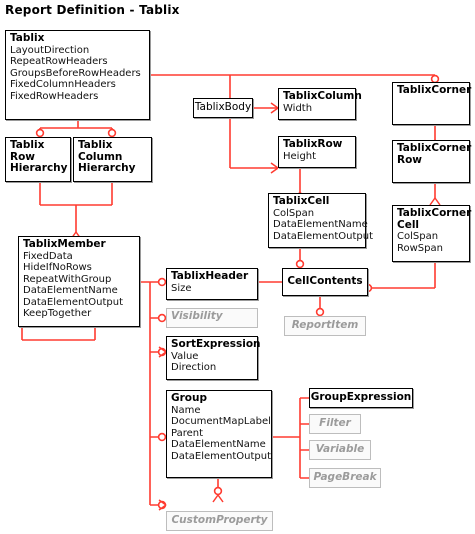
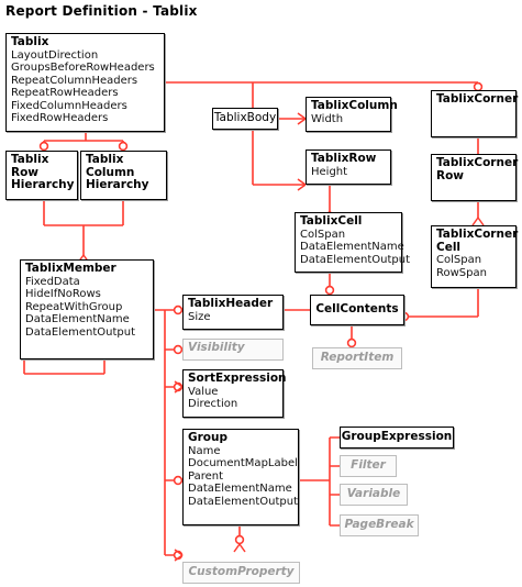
  Report Definition - Tablix
  Tablix
  LayoutDirection
- RepeatRowHeaders
+ GroupsBeforeRowHeaders
+ RepeatColumnHeaders
- GroupsBeforeRowHeaders
+ RepeatRowHeaders
  FixedColumnHeaders
  FixedRowHeaders
  Tablix
  Row
  Hierarchy
  Tablix
  Column
  Hierarchy
  TablixMember
  FixedData
  HideIfNoRows
  RepeatWithGroup
  DataElementName
  DataElementOutput
- KeepTogether
  TablixBody
  TablixColumn
  Width
  TablixRow
  Height
  TablixCell
  ColSpan
  DataElementName
  DataElementOutput
  TablixCorner
  TablixCorner
  Row
  TablixCorner
  Cell
  ColSpan
  RowSpan
  TablixHeader
  Size
  Visibility
  SortExpression
  Value
  Direction
  Group
  Name
  DocumentMapLabel
  Parent
  DataElementName
  DataElementOutput
  CellContents
  ReportItem
  GroupExpression
  Filter
  Variable
  PageBreak
  CustomProperty
